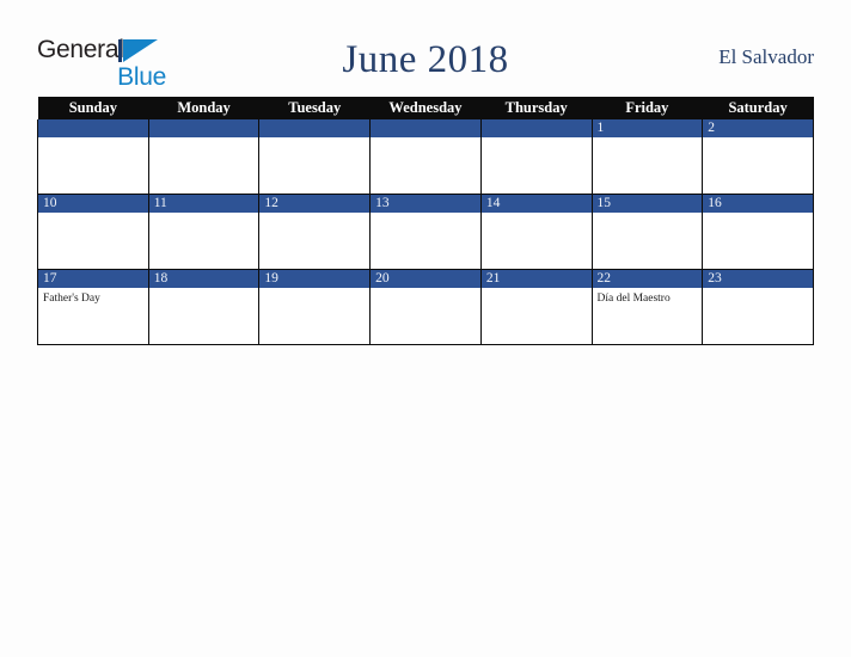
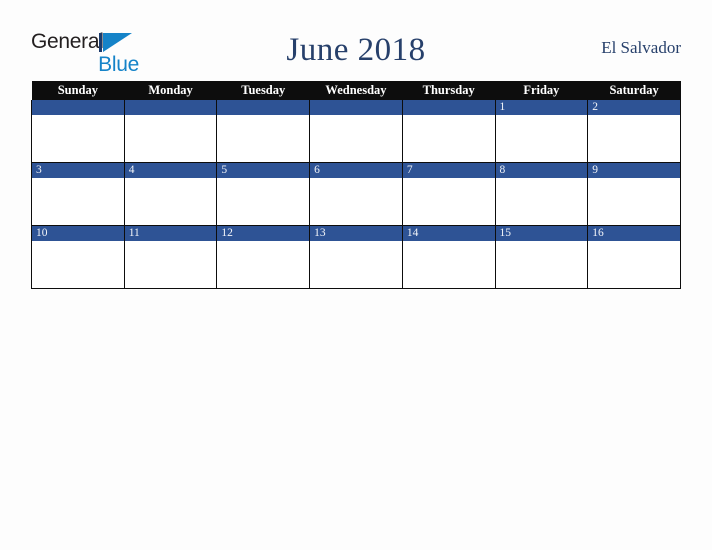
  Genera
  Blue
  June 2018
  El Salvador
  Sunday	Monday	Tuesday	Wednesday	Thursday	Friday	Saturday
  					1	2
+ 3	4	5	6	7	8	9
  10	11	12	13	14	15	16
- 17 Father's Day	18	19	20	21	22 Día del Maestro	23
